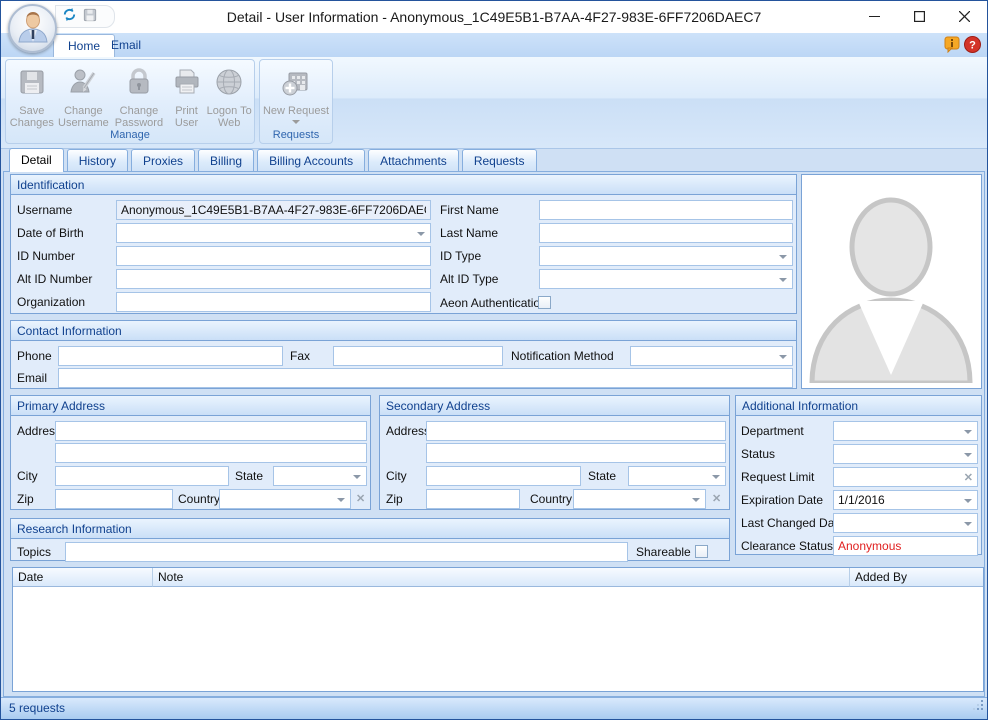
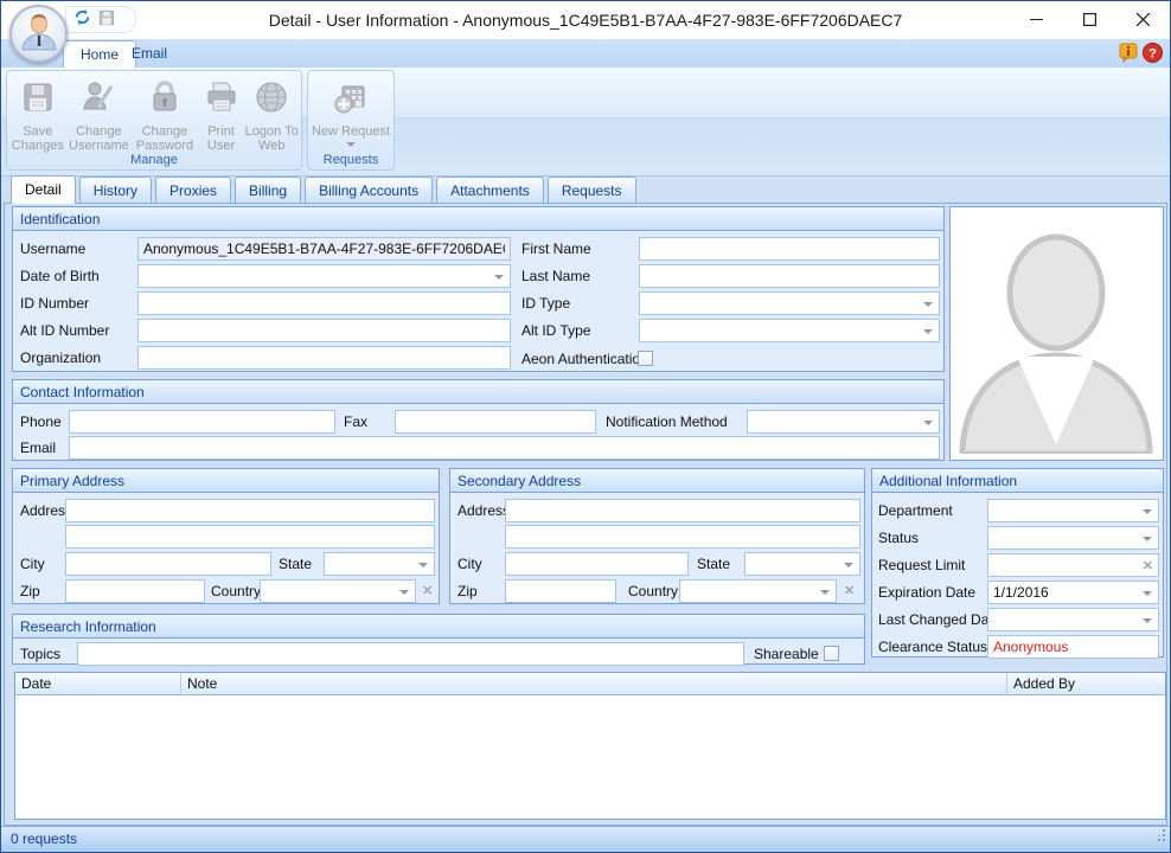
  Detail - User Information - Anonymous_1C49E5B1-B7AA-4F27-983E-6FF7206DAEC7
  Home
  Email
  ?
  Save Changes
  Change Username
  Change Password
  Print User
  Logon To Web
  Manage
  New Request
  Requests
  Detail
  History
  Proxies
  Billing
  Billing Accounts
  Attachments
  Requests
  Identification
  Username
  Anonymous_1C49E5B1-B7AA-4F27-983E-6FF7206DAE
  Date of Birth
  ID Number
  Alt ID Number
  Organization
  First Name
  Last Name
  ID Type
  Alt ID Type
  Aeon Authenticatio
  Contact Information
  Phone
  Fax
  Notification Method
  Email
  Primary Address
  Addres
  City
  State
  Zip
  Country
  ✕
  Secondary Address
  Addres
  City
  State
  Zip
  Country
  ✕
  Additional Information
  Department
  Status
  Request Limit
  ✕
  Expiration Date
  1/1/2016
  Last Changed Da
  Clearance Status
  Anonymous
  Research Information
  Topics
  Shareable
  Date
  Note
  Added By
- 5 requests
+ 0 requests
